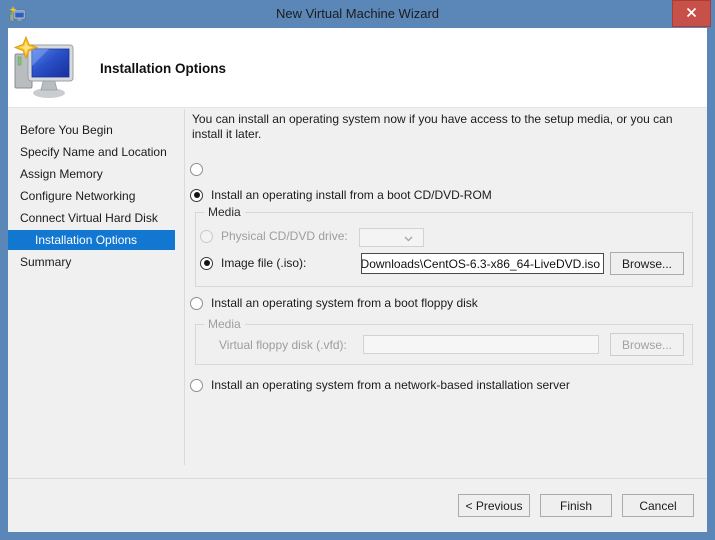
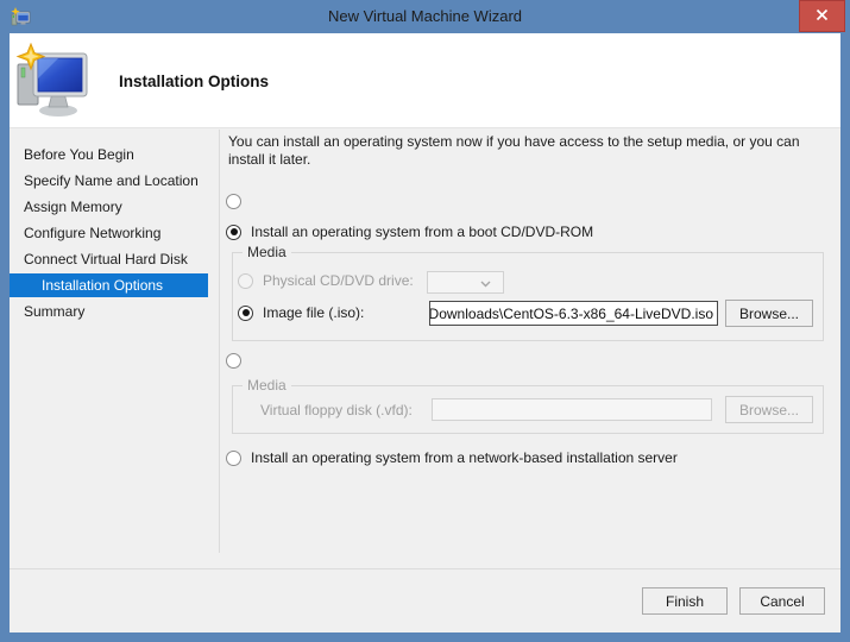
  New Virtual Machine Wizard
  Installation Options
  Before You Begin
  Specify Name and Location
  Assign Memory
  Configure Networking
  Connect Virtual Hard Disk
  Installation Options
  Summary
  You can install an operating system now if you have access to the setup media, or you can install it later.
- Install an operating install from a boot CD/DVD-ROM
+ Install an operating system from a boot CD/DVD-ROM
  Media
  Physical CD/DVD drive:
  Image file (.iso):
  Downloads\CentOS-6.3-x86_64-LiveDVD.iso
  Browse...
- Install an operating system from a boot floppy disk
  Media
  Virtual floppy disk (.vfd):
  Browse...
  Install an operating system from a network-based installation server
- < Previous
  Finish
  Cancel
